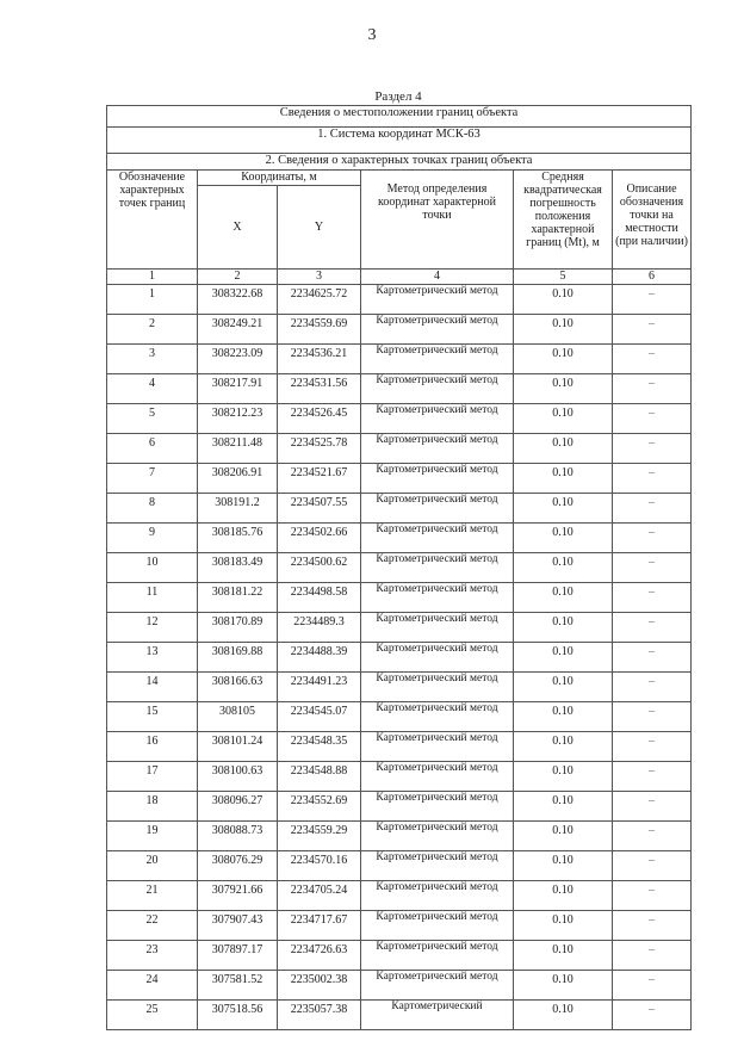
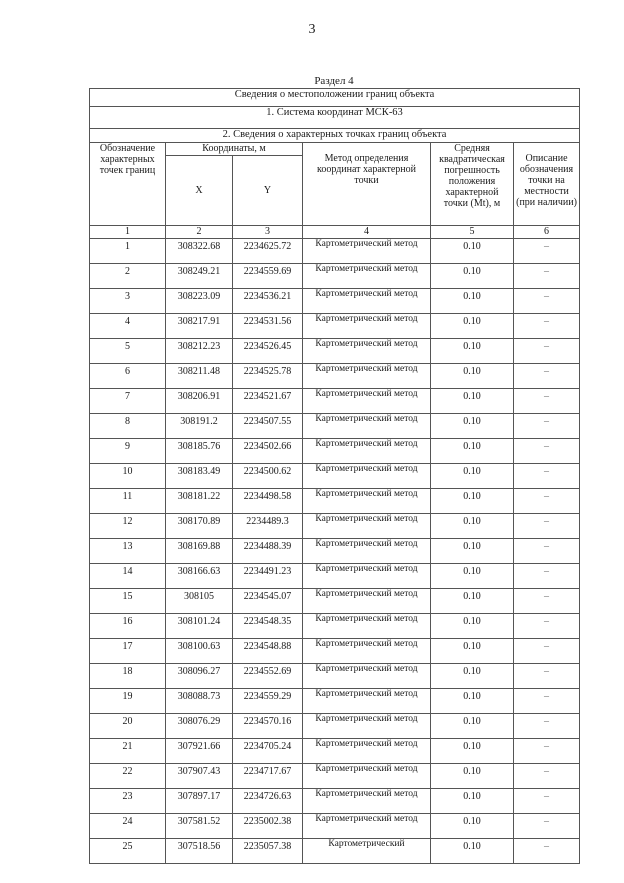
  3
  Раздел 4
  Сведения о местоположении границ объекта
  1. Система координат МСК-63
  2. Сведения о характерных точках границ объекта
- Обозначение характерных точек границ	Координаты, м	Метод определения координат характерной точки	Средняя квадратическая погрешность положения характерной границ (Mt), м	Описание обозначения точки на местности (при наличии)
+ Обозначение характерных точек границ	Координаты, м	Метод определения координат характерной точки	Средняя квадратическая погрешность положения характерной точки (Mt), м	Описание обозначения точки на местности (при наличии)
  X	Y
  1	2	3	4	5	6
  1	308322.68	2234625.72	Картометрический метод	0.10	–
  2	308249.21	2234559.69	Картометрический метод	0.10	–
  3	308223.09	2234536.21	Картометрический метод	0.10	–
  4	308217.91	2234531.56	Картометрический метод	0.10	–
  5	308212.23	2234526.45	Картометрический метод	0.10	–
  6	308211.48	2234525.78	Картометрический метод	0.10	–
  7	308206.91	2234521.67	Картометрический метод	0.10	–
  8	308191.2	2234507.55	Картометрический метод	0.10	–
  9	308185.76	2234502.66	Картометрический метод	0.10	–
  10	308183.49	2234500.62	Картометрический метод	0.10	–
  11	308181.22	2234498.58	Картометрический метод	0.10	–
  12	308170.89	2234489.3	Картометрический метод	0.10	–
  13	308169.88	2234488.39	Картометрический метод	0.10	–
  14	308166.63	2234491.23	Картометрический метод	0.10	–
  15	308105	2234545.07	Картометрический метод	0.10	–
  16	308101.24	2234548.35	Картометрический метод	0.10	–
  17	308100.63	2234548.88	Картометрический метод	0.10	–
  18	308096.27	2234552.69	Картометрический метод	0.10	–
  19	308088.73	2234559.29	Картометрический метод	0.10	–
  20	308076.29	2234570.16	Картометрический метод	0.10	–
  21	307921.66	2234705.24	Картометрический метод	0.10	–
  22	307907.43	2234717.67	Картометрический метод	0.10	–
  23	307897.17	2234726.63	Картометрический метод	0.10	–
  24	307581.52	2235002.38	Картометрический метод	0.10	–
  25	307518.56	2235057.38	Картометрический	0.10	–
